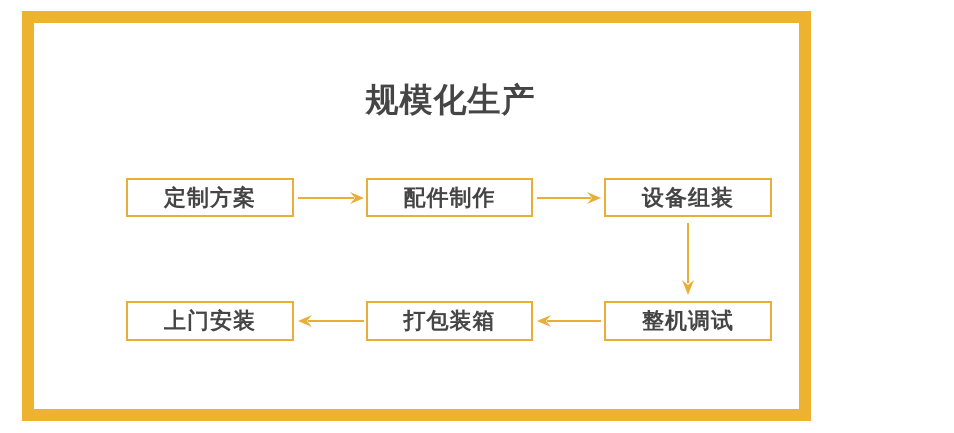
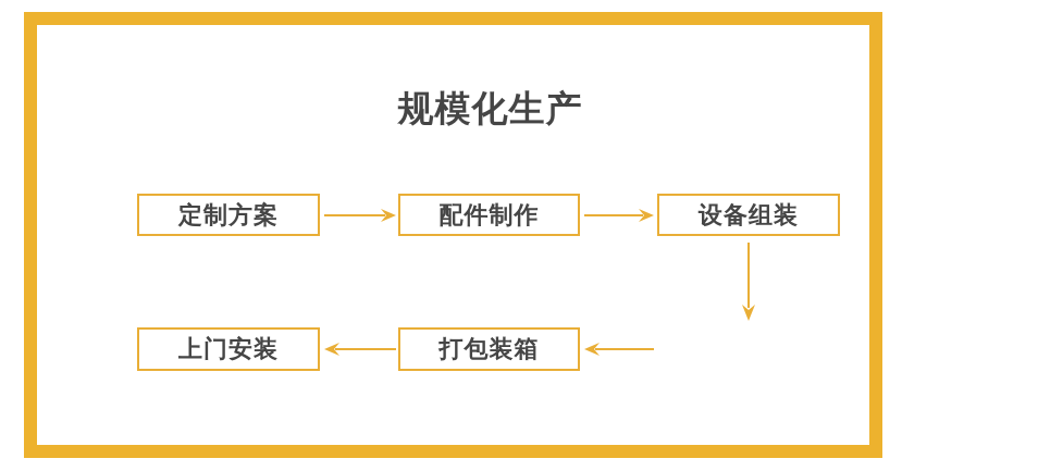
  规模化生产
  定制方案
  配件制作
  设备组装
  上门安装
  打包装箱
- 整机调试
